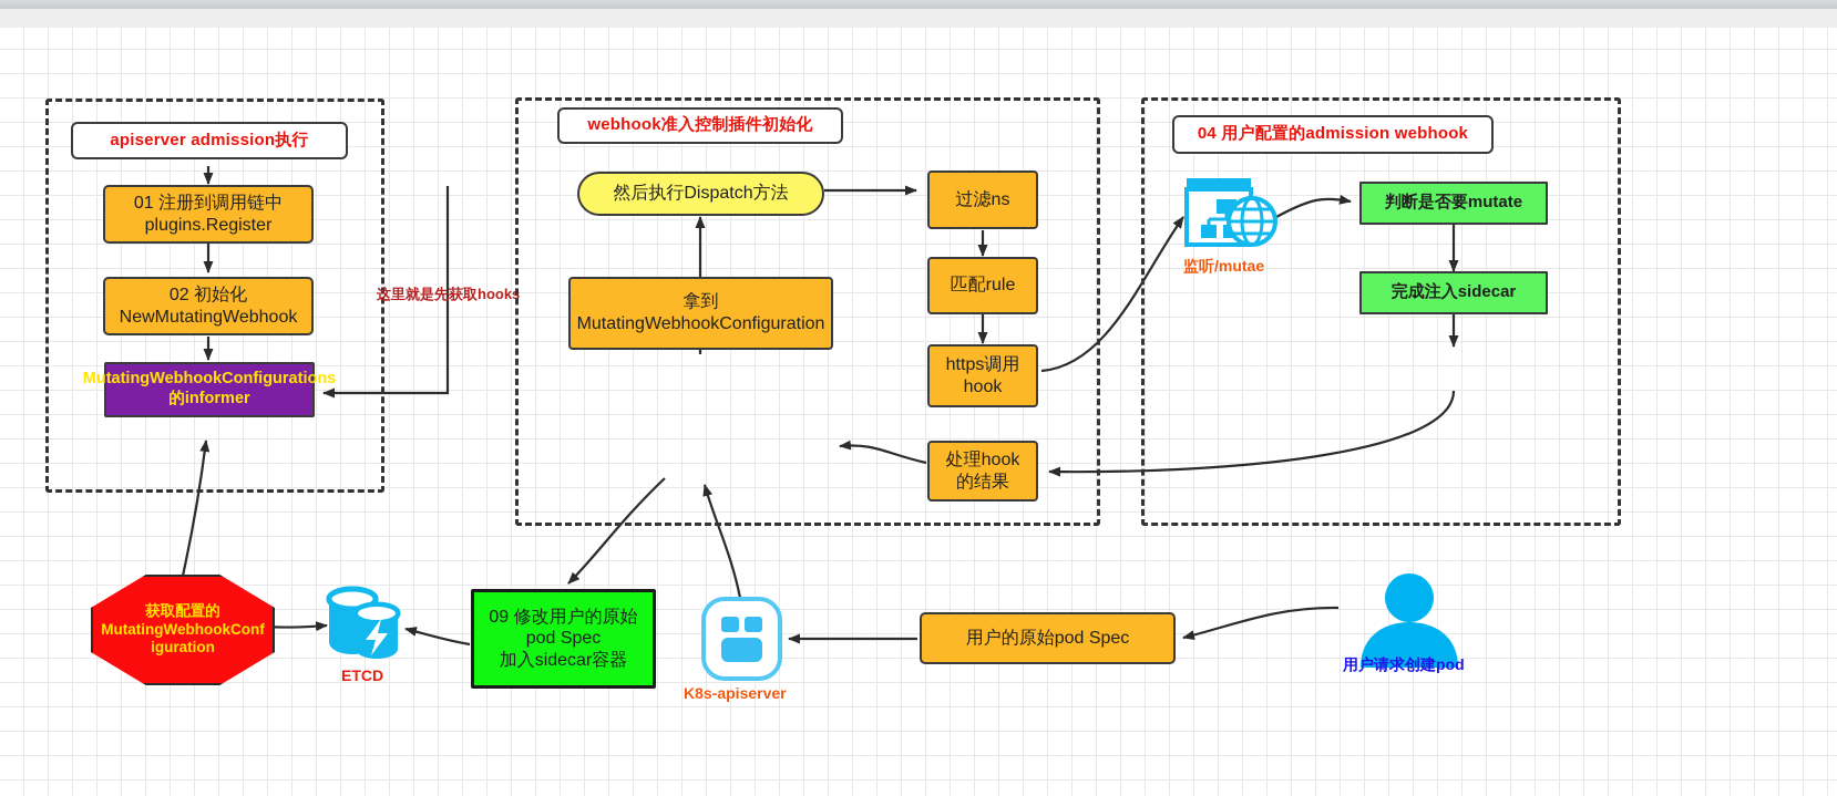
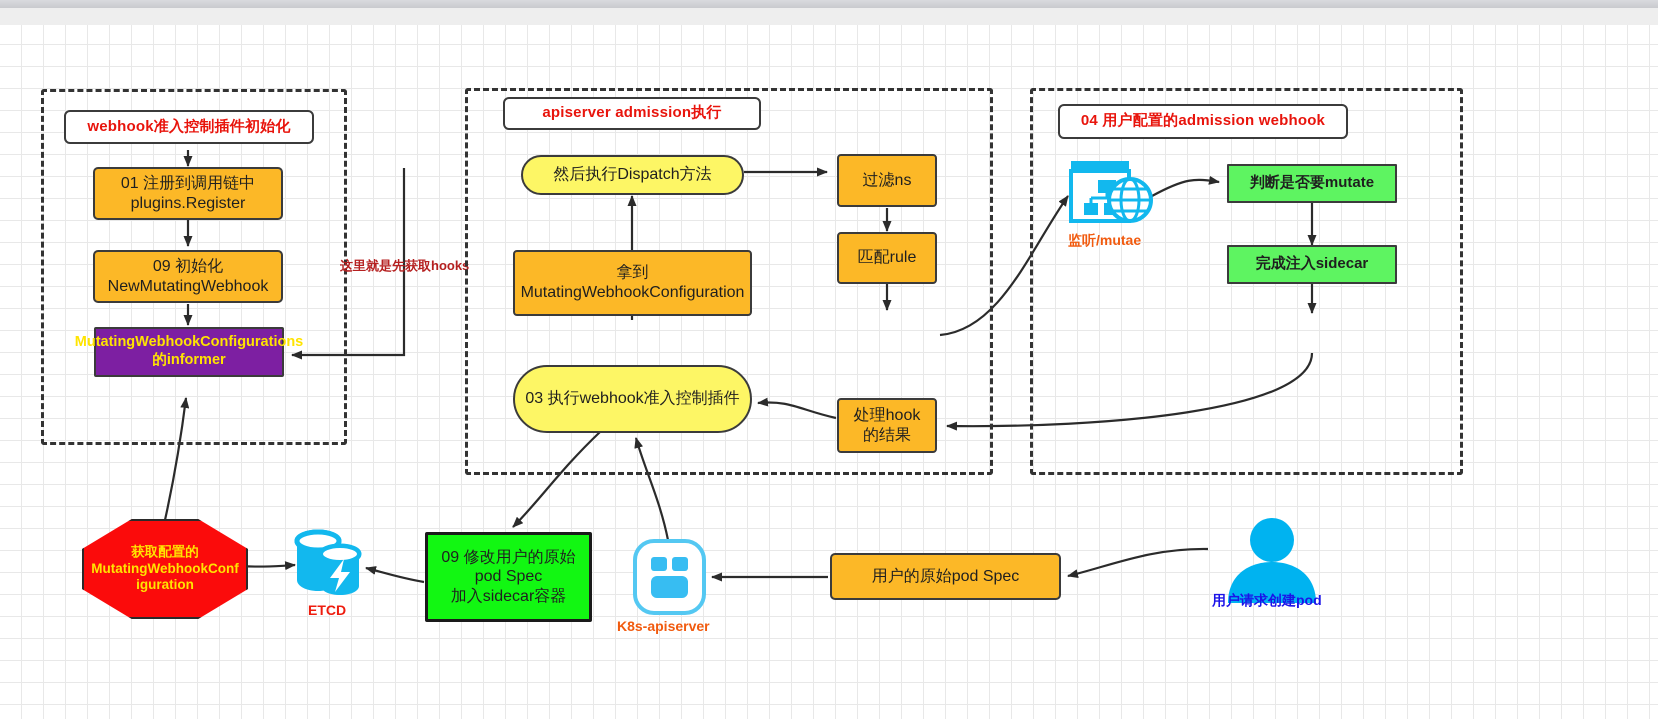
- apiserver admission执行
+ webhook准入控制插件初始化
  01 注册到调用链中
  plugins.Register
- 02 初始化
+ 09 初始化
  NewMutatingWebhook
  MutatingWebhookConfigurations的informer
  这里就是先获取hooks
- webhook准入控制插件初始化
+ apiserver admission执行
  然后执行Dispatch方法
  拿到
  MutatingWebhookConfiguration
+ 03 执行webhook准入控制插件
  过滤ns
  匹配rule
- https调用
- hook
  处理hook
  的结果
  04 用户配置的admission webhook
  监听/mutae
  判断是否要mutate
  完成注入sidecar
  获取配置的
  MutatingWebhookConf
  iguration
  ETCD
  09 修改用户的原始
  pod Spec
  加入sidecar容器
  K8s-apiserver
  用户的原始pod Spec
  用户请求创建pod
